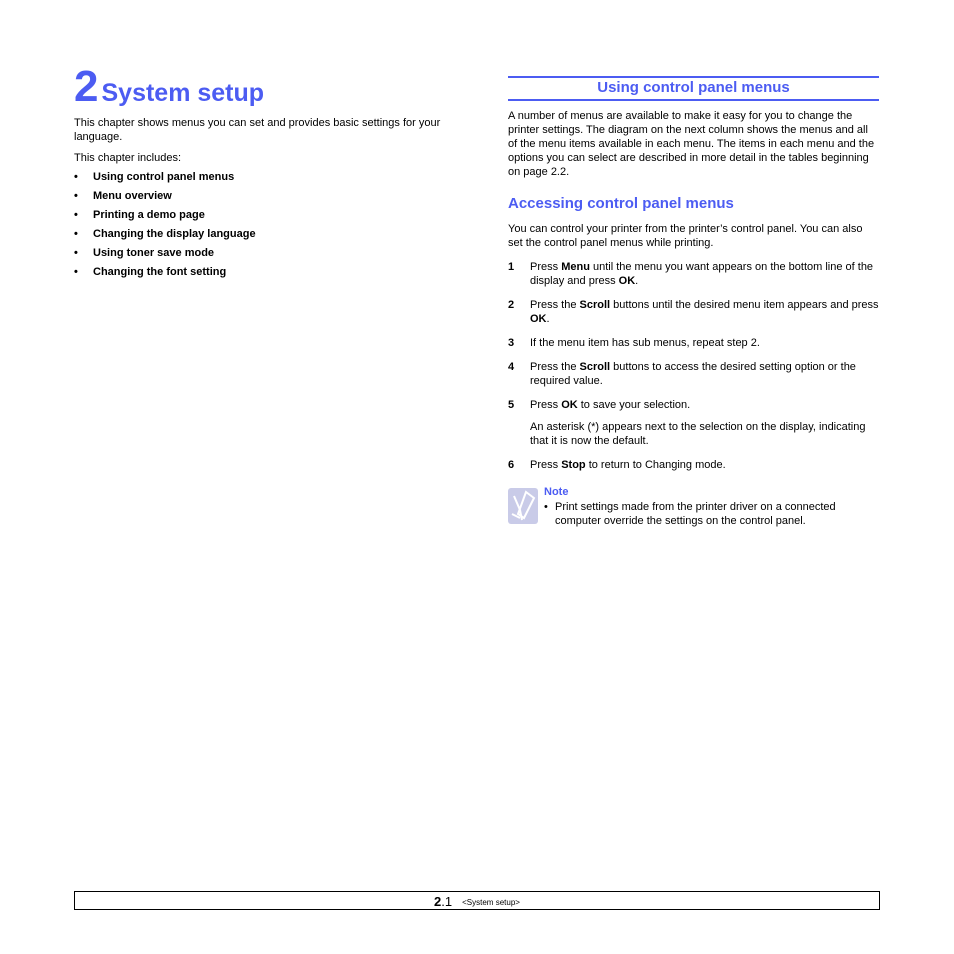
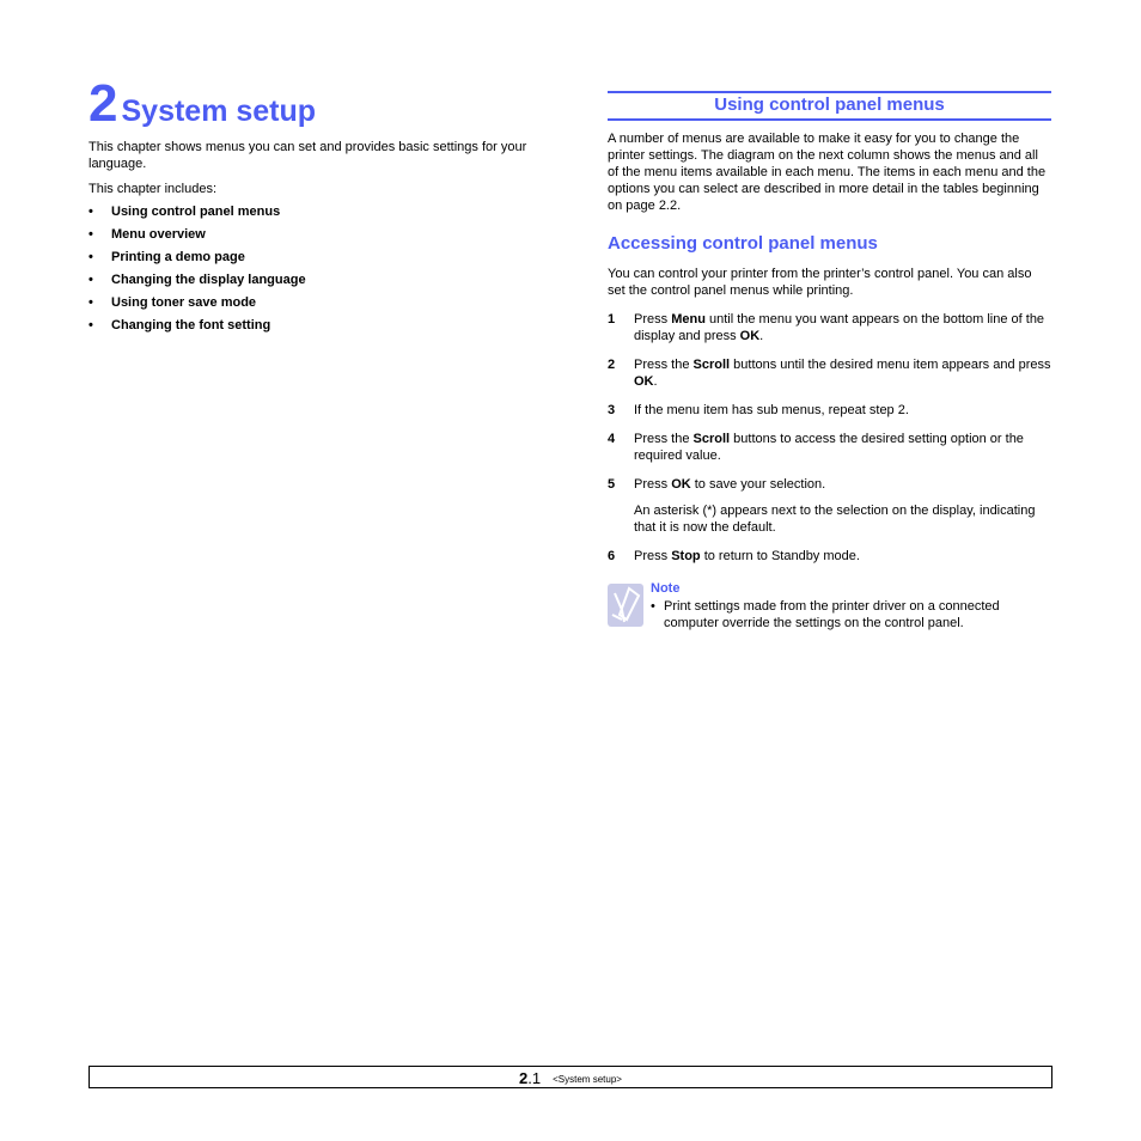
  2 System setup
  This chapter shows menus you can set and provides basic settings for your language.
  This chapter includes:
  •
  Using control panel menus
  •
  Menu overview
  •
  Printing a demo page
  •
  Changing the display language
  •
  Using toner save mode
  •
  Changing the font setting
  Using control panel menus
  A number of menus are available to make it easy for you to change the printer settings. The diagram on the next column shows the menus and all of the menu items available in each menu. The items in each menu and the options you can select are described in more detail in the tables beginning on page 2.2.
  Accessing control panel menus
  You can control your printer from the printer’s control panel. You can also set the control panel menus while printing.
  1
  Press Menu until the menu you want appears on the bottom line of the display and press OK.
  2
  Press the Scroll buttons until the desired menu item appears and press OK.
  3
  If the menu item has sub menus, repeat step 2.
  4
  Press the Scroll buttons to access the desired setting option or the required value.
  5
  Press OK to save your selection.
  An asterisk (*) appears next to the selection on the display, indicating that it is now the default.
  6
- Press Stop to return to Changing mode.
+ Press Stop to return to Standby mode.
  Note
  •
  Print settings made from the printer driver on a connected computer override the settings on the control panel.
  2.1 <System setup>
